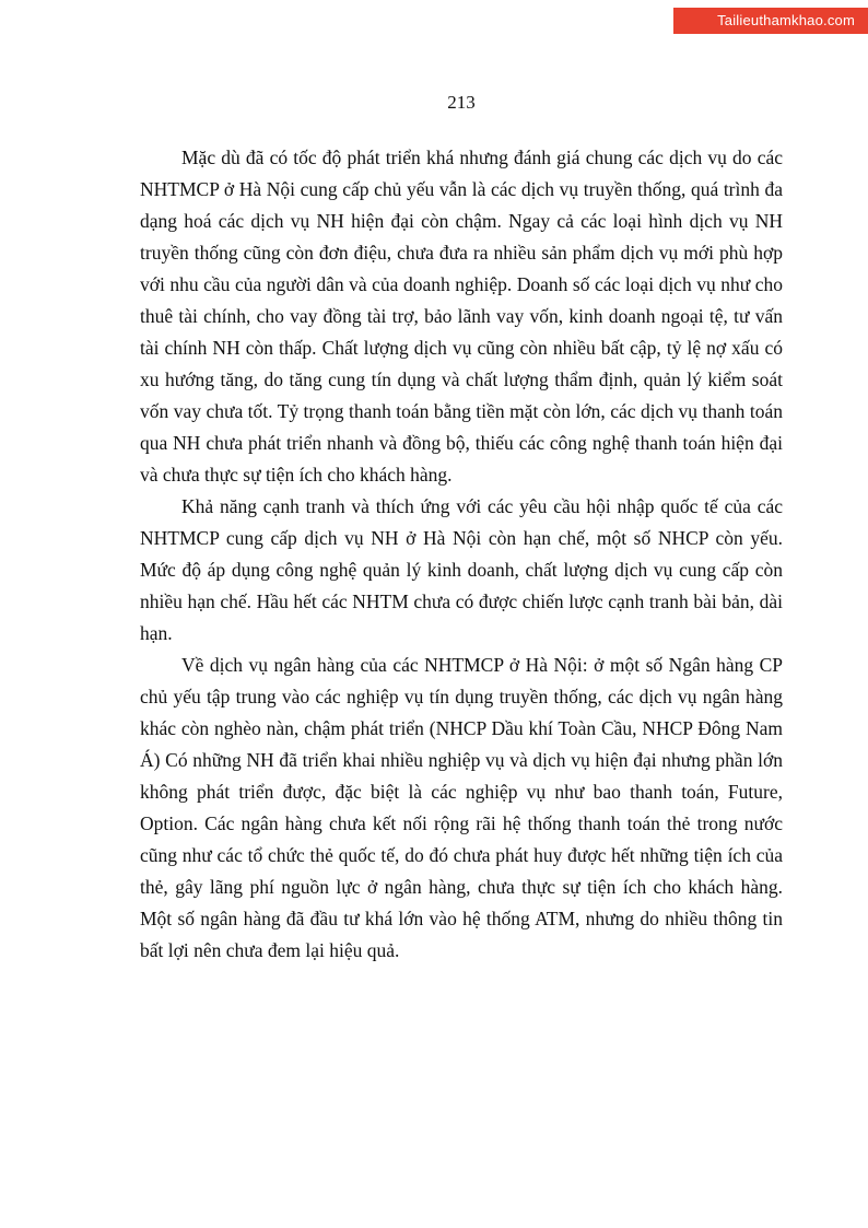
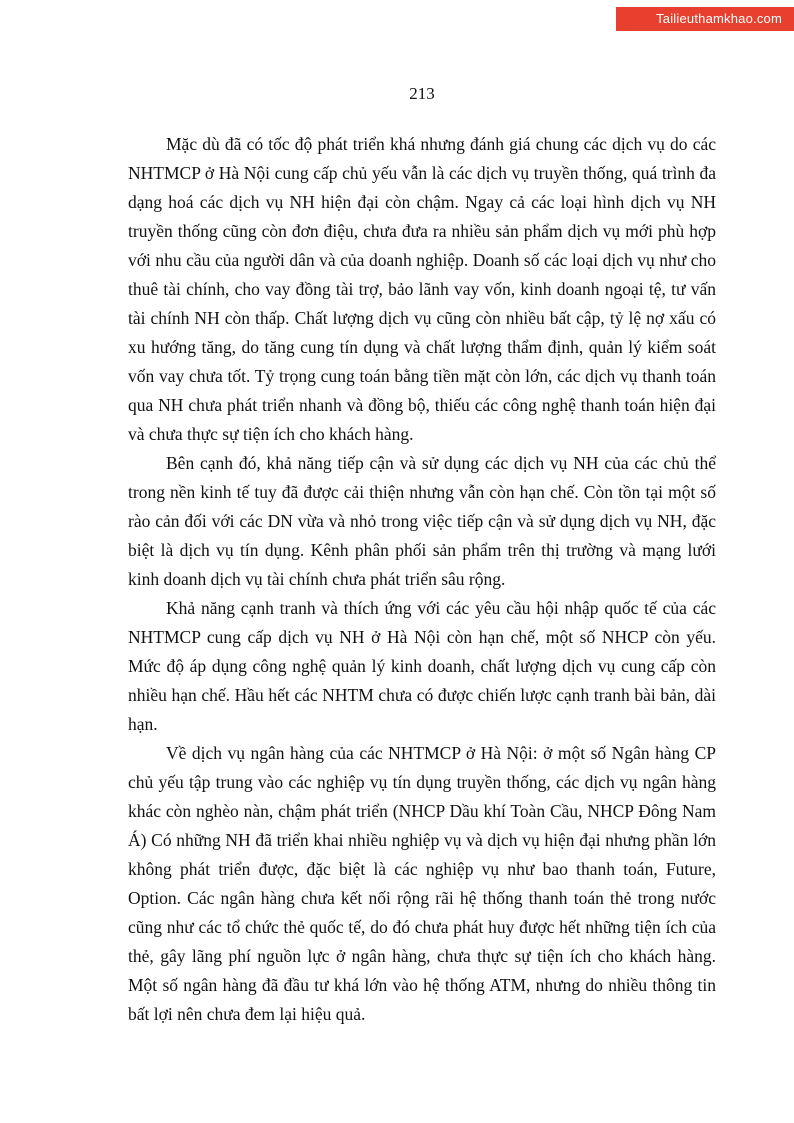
  Tailieuthamkhao.com
  213
- Mặc dù đã có tốc độ phát triển khá nhưng đánh giá chung các dịch vụ do các NHTMCP ở Hà Nội cung cấp chủ yếu vẫn là các dịch vụ truyền thống, quá trình đa dạng hoá các dịch vụ NH hiện đại còn chậm. Ngay cả các loại hình dịch vụ NH truyền thống cũng còn đơn điệu, chưa đưa ra nhiều sản phẩm dịch vụ mới phù hợp với nhu cầu của người dân và của doanh nghiệp. Doanh số các loại dịch vụ như cho thuê tài chính, cho vay đồng tài trợ, bảo lãnh vay vốn, kinh doanh ngoại tệ, tư vấn tài chính NH còn thấp. Chất lượng dịch vụ cũng còn nhiều bất cập, tỷ lệ nợ xấu có xu hướng tăng, do tăng cung tín dụng và chất lượng thẩm định, quản lý kiểm soát vốn vay chưa tốt. Tỷ trọng thanh toán bằng tiền mặt còn lớn, các dịch vụ thanh toán qua NH chưa phát triển nhanh và đồng bộ, thiếu các công nghệ thanh toán hiện đại và chưa thực sự tiện ích cho khách hàng.
+ Mặc dù đã có tốc độ phát triển khá nhưng đánh giá chung các dịch vụ do các NHTMCP ở Hà Nội cung cấp chủ yếu vẫn là các dịch vụ truyền thống, quá trình đa dạng hoá các dịch vụ NH hiện đại còn chậm. Ngay cả các loại hình dịch vụ NH truyền thống cũng còn đơn điệu, chưa đưa ra nhiều sản phẩm dịch vụ mới phù hợp với nhu cầu của người dân và của doanh nghiệp. Doanh số các loại dịch vụ như cho thuê tài chính, cho vay đồng tài trợ, bảo lãnh vay vốn, kinh doanh ngoại tệ, tư vấn tài chính NH còn thấp. Chất lượng dịch vụ cũng còn nhiều bất cập, tỷ lệ nợ xấu có xu hướng tăng, do tăng cung tín dụng và chất lượng thẩm định, quản lý kiểm soát vốn vay chưa tốt. Tỷ trọng cung toán bằng tiền mặt còn lớn, các dịch vụ thanh toán qua NH chưa phát triển nhanh và đồng bộ, thiếu các công nghệ thanh toán hiện đại và chưa thực sự tiện ích cho khách hàng.
+ Bên cạnh đó, khả năng tiếp cận và sử dụng các dịch vụ NH của các chủ thể trong nền kinh tế tuy đã được cải thiện nhưng vẫn còn hạn chế. Còn tồn tại một số rào cản đối với các DN vừa và nhỏ trong việc tiếp cận và sử dụng dịch vụ NH, đặc biệt là dịch vụ tín dụng. Kênh phân phối sản phẩm trên thị trường và mạng lưới kinh doanh dịch vụ tài chính chưa phát triển sâu rộng.
  Khả năng cạnh tranh và thích ứng với các yêu cầu hội nhập quốc tế của các NHTMCP cung cấp dịch vụ NH ở Hà Nội còn hạn chế, một số NHCP còn yếu. Mức độ áp dụng công nghệ quản lý kinh doanh, chất lượng dịch vụ cung cấp còn nhiều hạn chế. Hầu hết các NHTM chưa có được chiến lược cạnh tranh bài bản, dài hạn.
  Về dịch vụ ngân hàng của các NHTMCP ở Hà Nội: ở một số Ngân hàng CP chủ yếu tập trung vào các nghiệp vụ tín dụng truyền thống, các dịch vụ ngân hàng khác còn nghèo nàn, chậm phát triển (NHCP Dầu khí Toàn Cầu, NHCP Đông Nam Á) Có những NH đã triển khai nhiều nghiệp vụ và dịch vụ hiện đại nhưng phần lớn không phát triển được, đặc biệt là các nghiệp vụ như bao thanh toán, Future, Option. Các ngân hàng chưa kết nối rộng rãi hệ thống thanh toán thẻ trong nước cũng như các tổ chức thẻ quốc tế, do đó chưa phát huy được hết những tiện ích của thẻ, gây lãng phí nguồn lực ở ngân hàng, chưa thực sự tiện ích cho khách hàng. Một số ngân hàng đã đầu tư khá lớn vào hệ thống ATM, nhưng do nhiều thông tin bất lợi nên chưa đem lại hiệu quả.
